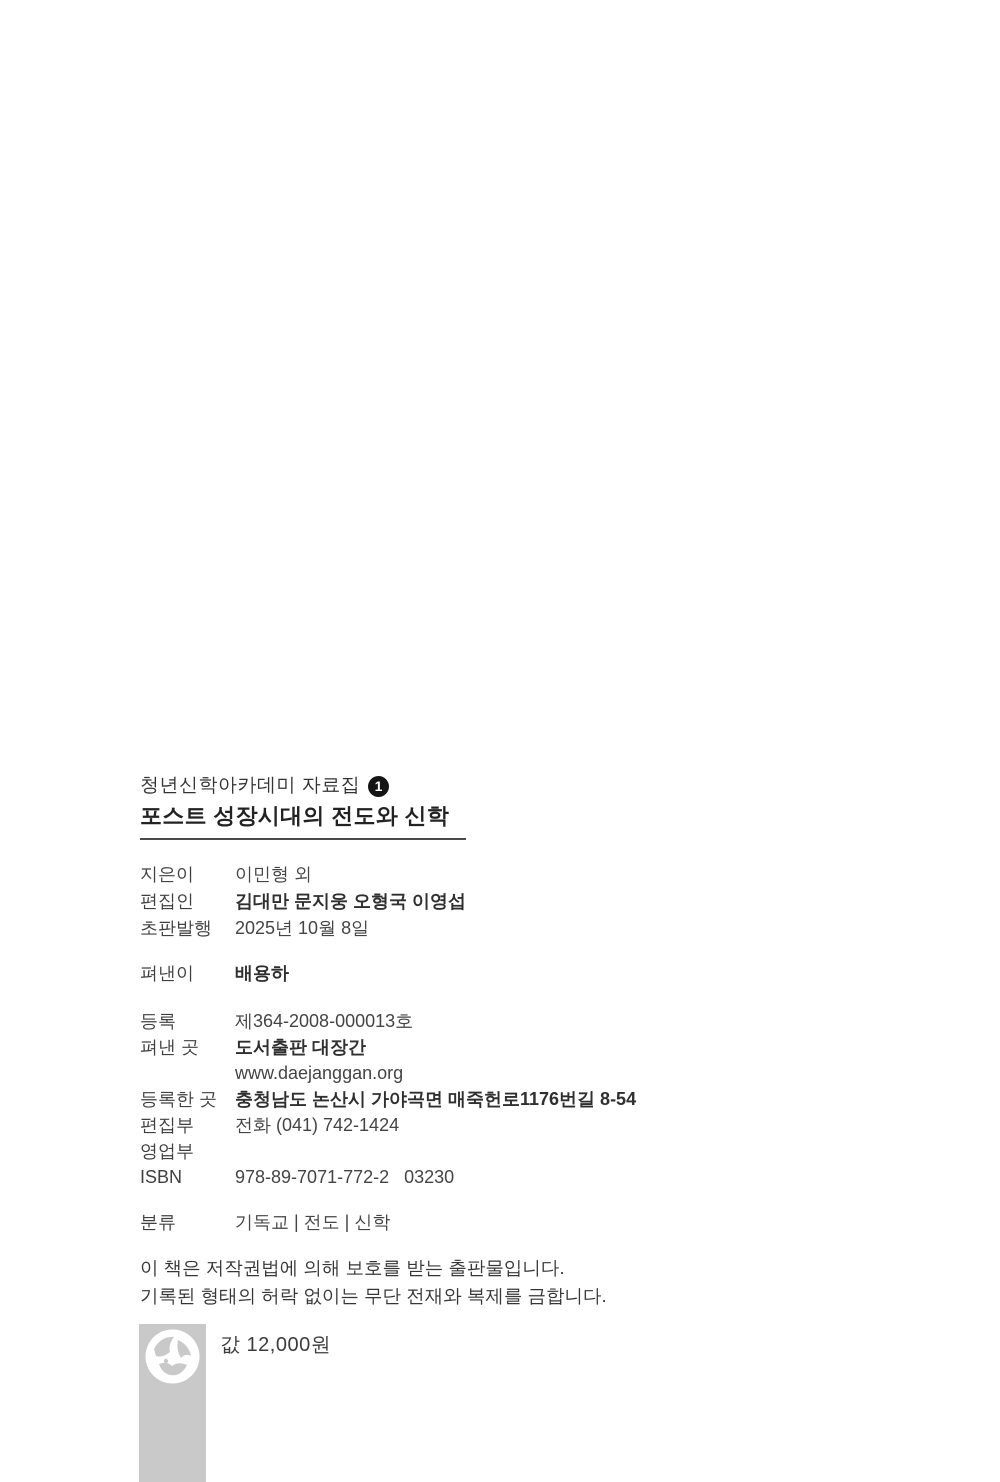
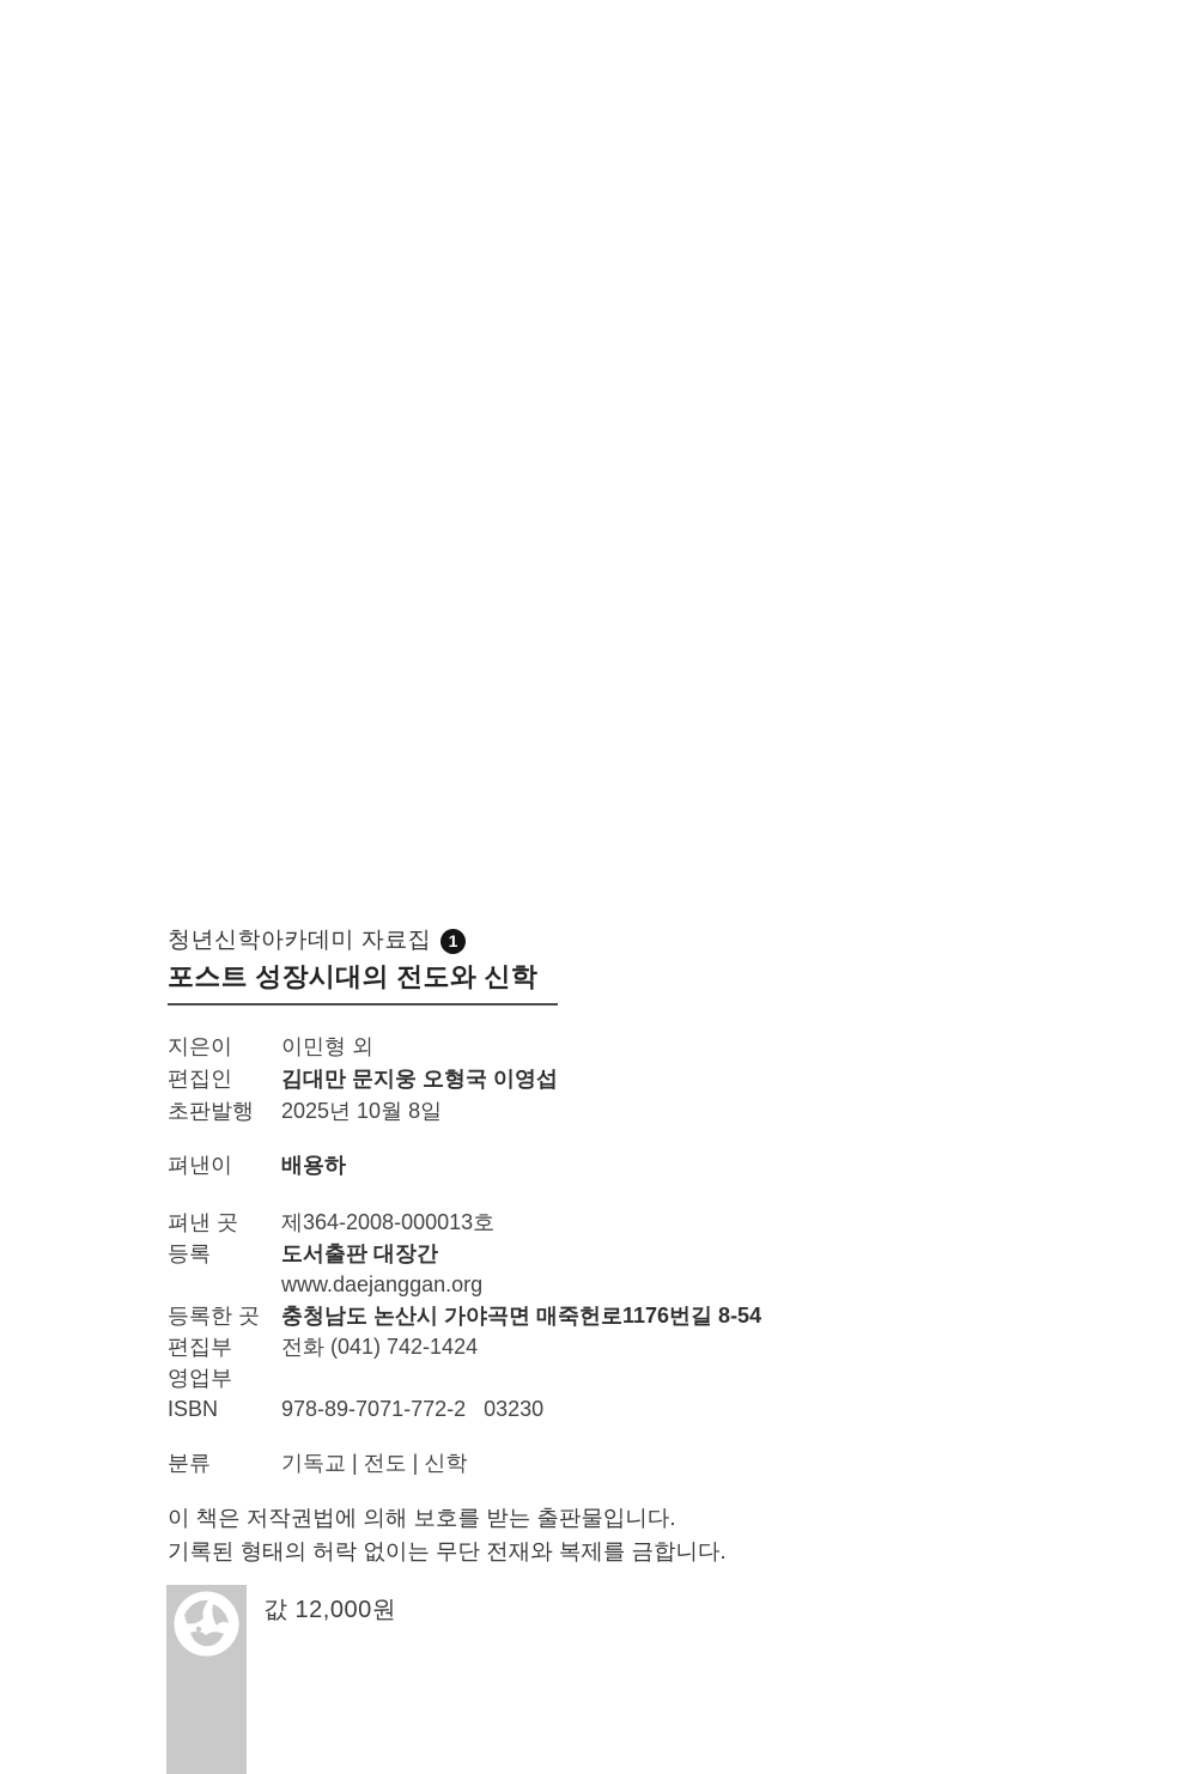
  청년신학아카데미 자료집
  1
  포스트 성장시대의 전도와 신학
  지은이
  이민형 외
  편집인
  김대만 문지웅 오형국 이영섭
  초판발행
  2025년 10월 8일
  펴낸이
  배용하
- 등록
+ 펴낸 곳
  제364-2008-000013호
- 펴낸 곳
+ 등록
  도서출판 대장간
  www.daejanggan.org
  등록한 곳
  충청남도 논산시 가야곡면 매죽헌로1176번길 8-54
  편집부
  전화 (041) 742-1424
  영업부
  ISBN
  978-89-7071-772-2 03230
  분류
  기독교 | 전도 | 신학
  이 책은 저작권법에 의해 보호를 받는 출판물입니다.
  기록된 형태의 허락 없이는 무단 전재와 복제를 금합니다.
  값 12,000원
